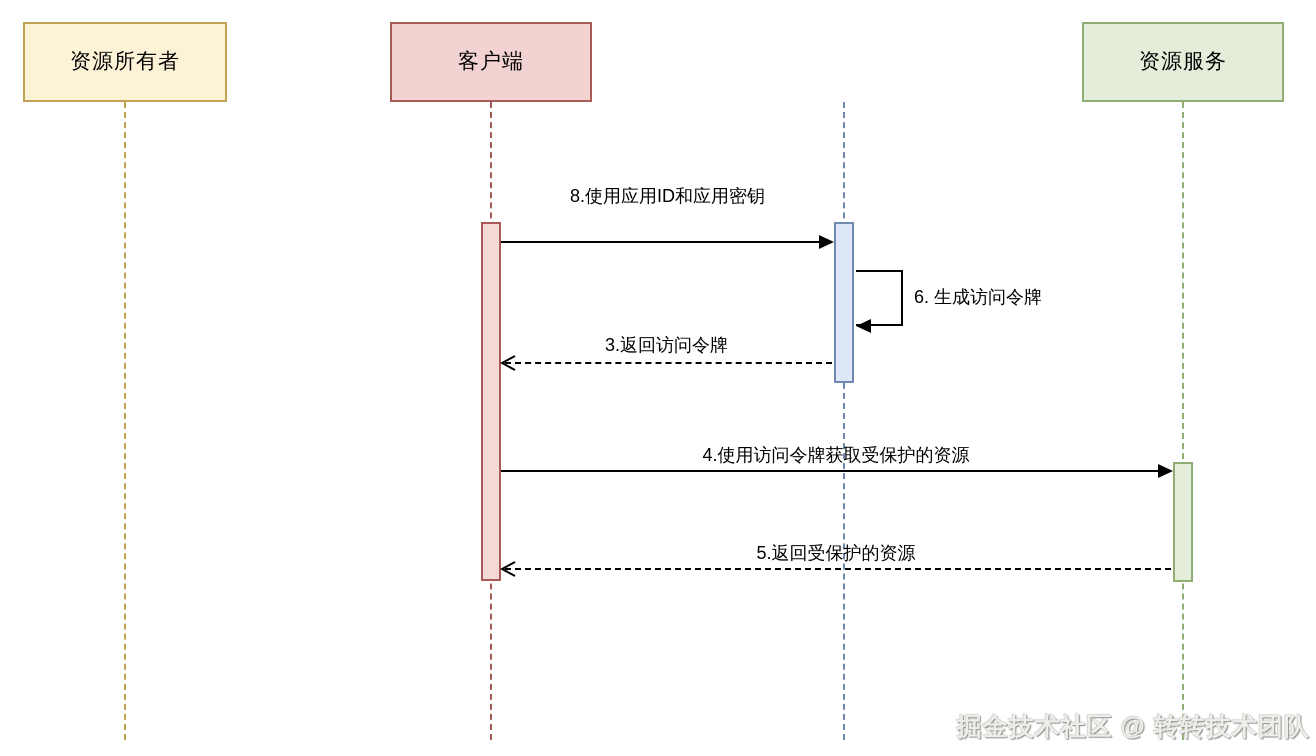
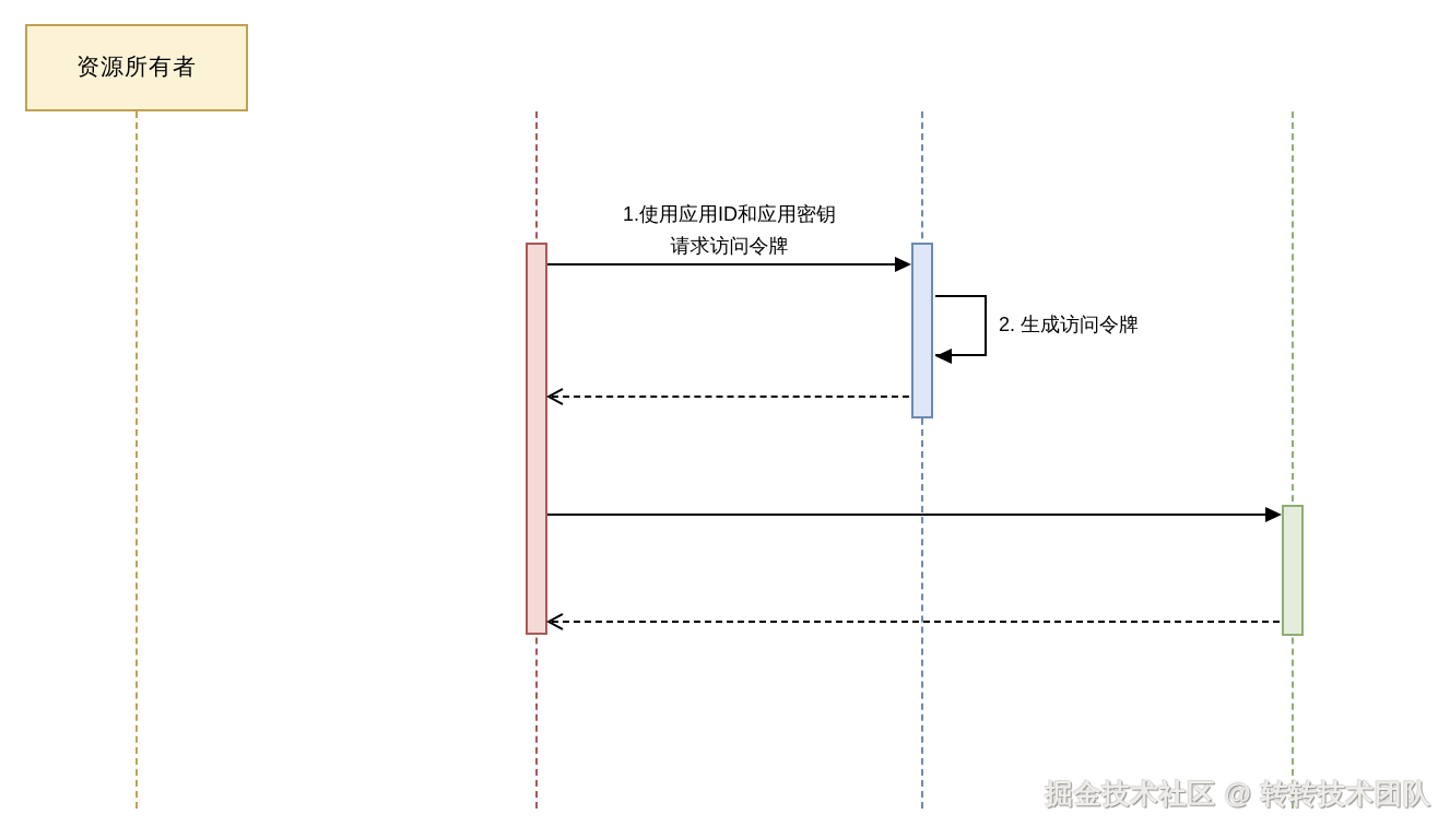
  资源所有者
- 客户端
- 资源服务
- 8.使用应用ID和应用密钥
+ 1.使用应用ID和应用密钥
+ 请求访问令牌
- 6. 生成访问令牌
+ 2. 生成访问令牌
- 3.返回访问令牌
- 4.使用访问令牌获取受保护的资源
- 5.返回受保护的资源
  掘金技术社区 @ 转转技术团队
